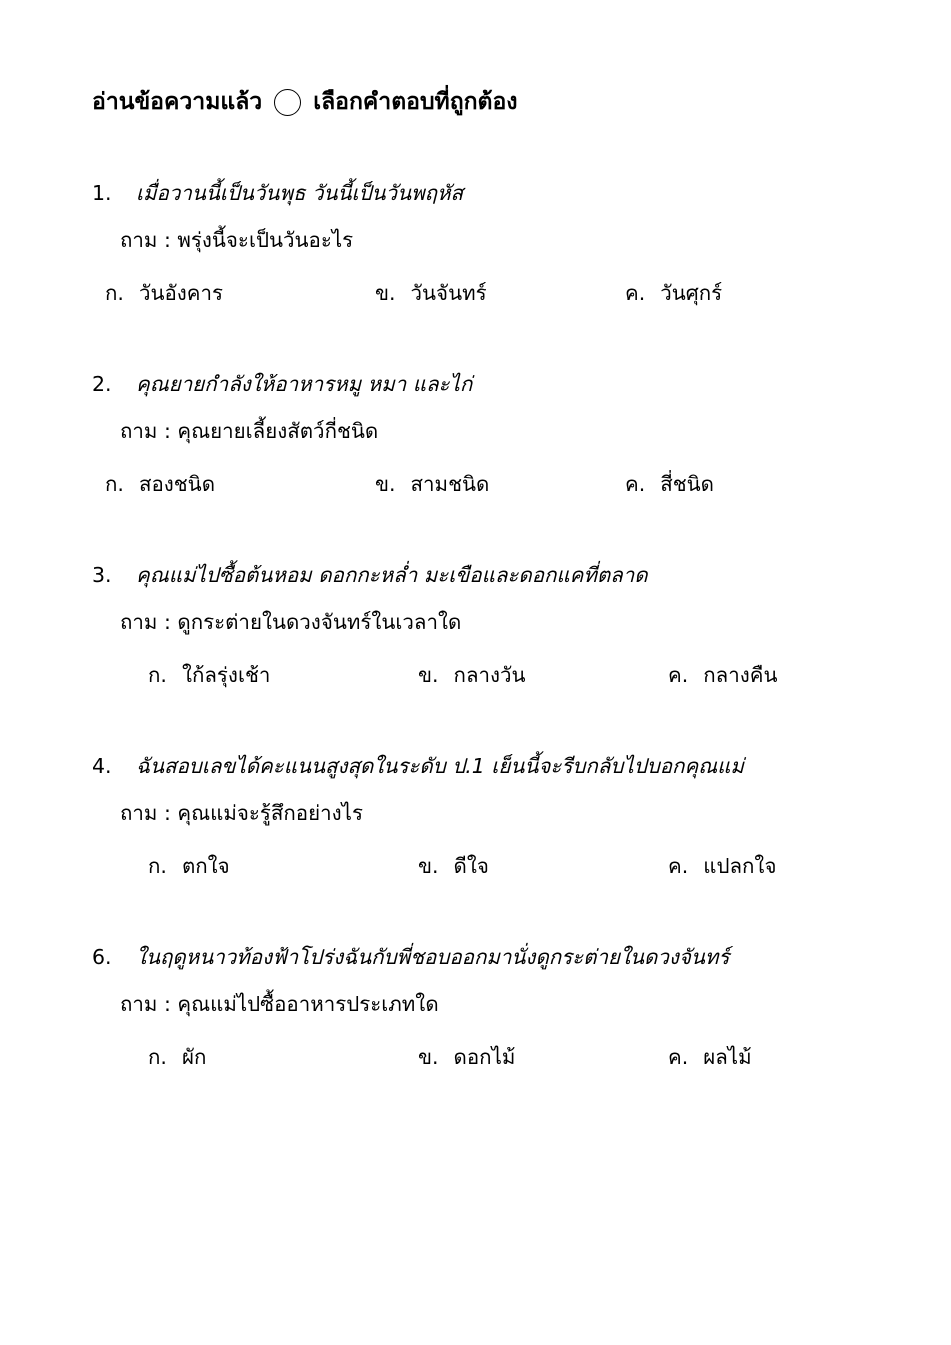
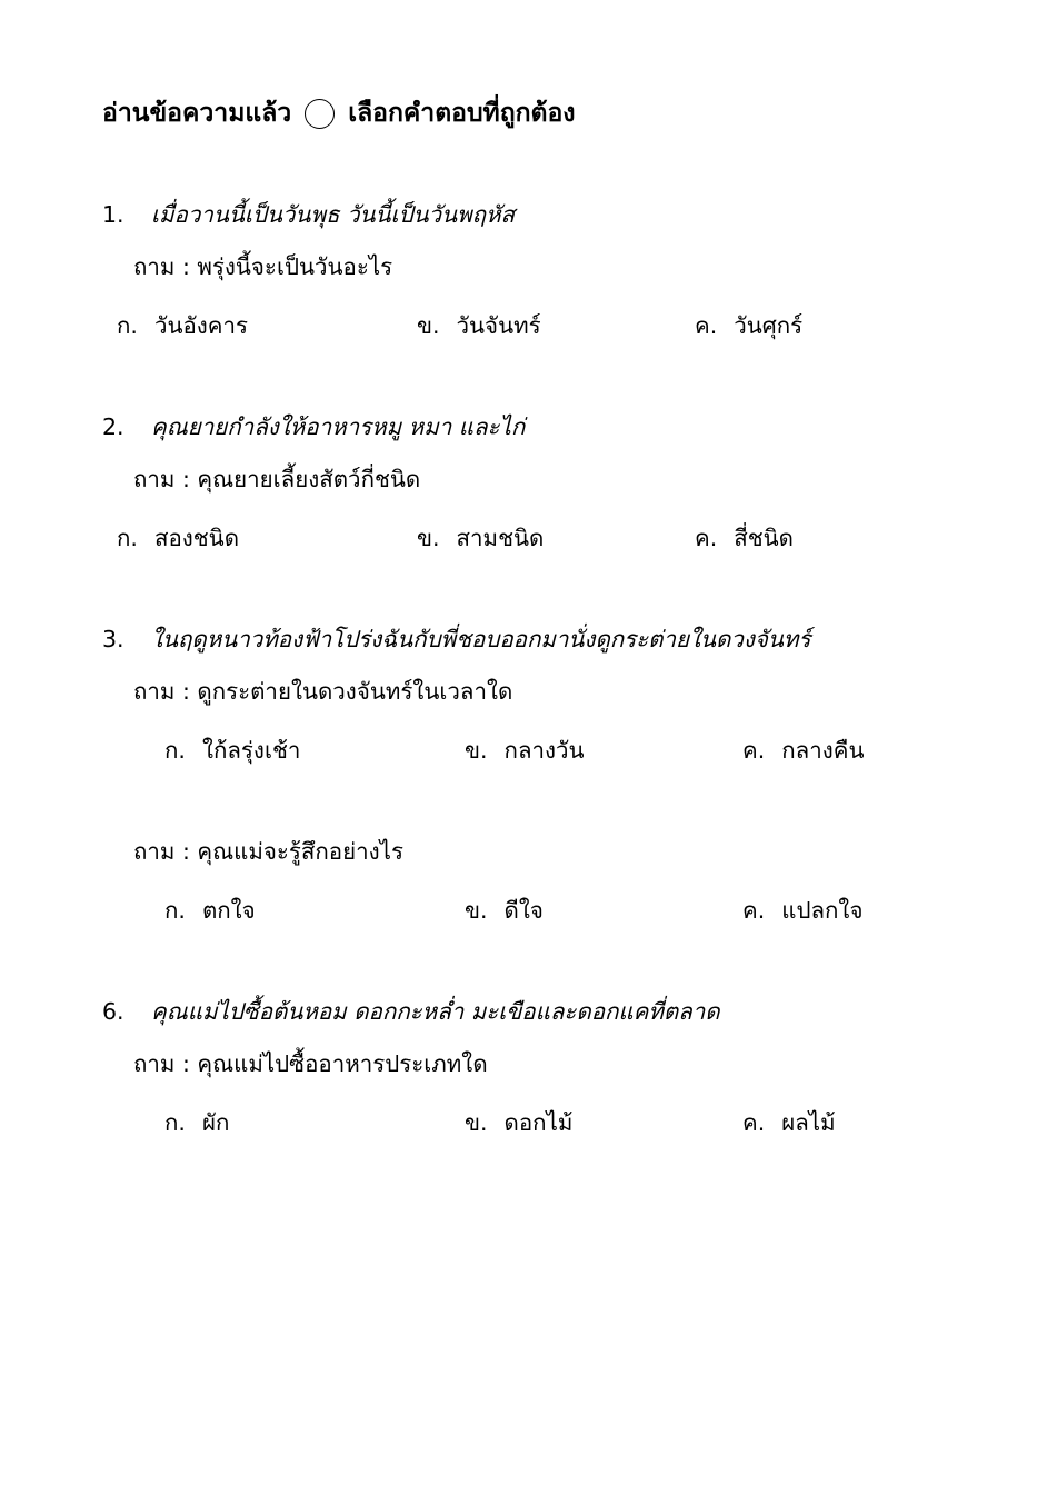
  อ่านข้อความแล้ว
  เลือกคำตอบที่ถูกต้อง
  1.
  เมื่อวานนี้เป็นวันพุธ วันนี้เป็นวันพฤหัส
  ถาม : พรุ่งนี้จะเป็นวันอะไร
  ก.
  วันอังคาร
  ข.
  วันจันทร์
  ค.
  วันศุกร์
  2.
  คุณยายกำลังให้อาหารหมู หมา และไก่
  ถาม : คุณยายเลี้ยงสัตว์กี่ชนิด
  ก.
  สองชนิด
  ข.
  สามชนิด
  ค.
  สี่ชนิด
  3.
- คุณแม่ไปซื้อต้นหอม ดอกกะหล่ำ มะเขือและดอกแคที่ตลาด
+ ในฤดูหนาวท้องฟ้าโปร่งฉันกับพี่ชอบออกมานั่งดูกระต่ายในดวงจันทร์
  ถาม : ดูกระต่ายในดวงจันทร์ในเวลาใด
  ก.
  ใก้ลรุ่งเช้า
  ข.
  กลางวัน
  ค.
  กลางคืน
- 4.
- ฉันสอบเลขได้คะแนนสูงสุดในระดับ ป.1 เย็นนี้จะรีบกลับไปบอกคุณแม่
  ถาม : คุณแม่จะรู้สึกอย่างไร
  ก.
  ตกใจ
  ข.
  ดีใจ
  ค.
  แปลกใจ
  6.
- ในฤดูหนาวท้องฟ้าโปร่งฉันกับพี่ชอบออกมานั่งดูกระต่ายในดวงจันทร์
+ คุณแม่ไปซื้อต้นหอม ดอกกะหล่ำ มะเขือและดอกแคที่ตลาด
  ถาม : คุณแม่ไปซื้ออาหารประเภทใด
  ก.
  ผัก
  ข.
  ดอกไม้
  ค.
  ผลไม้
